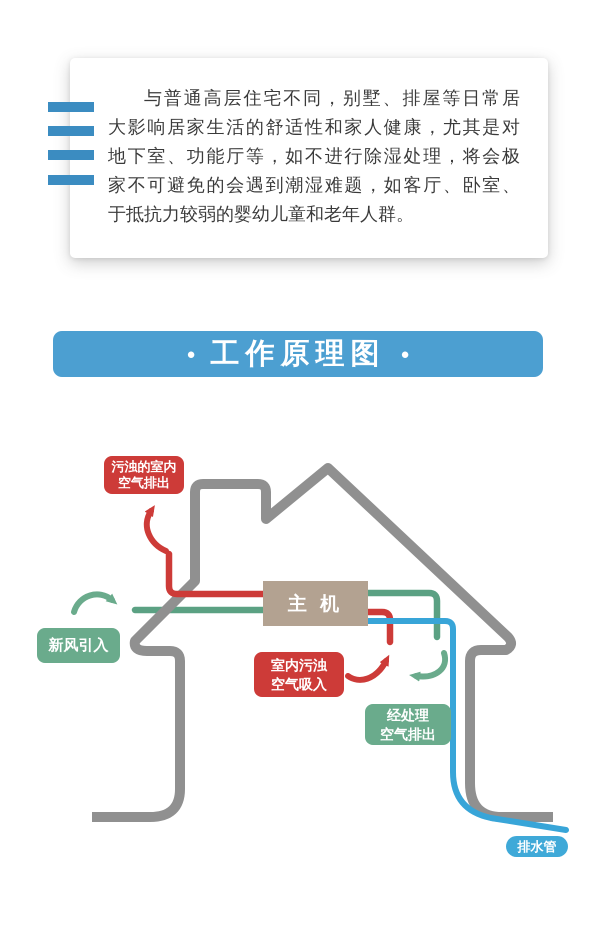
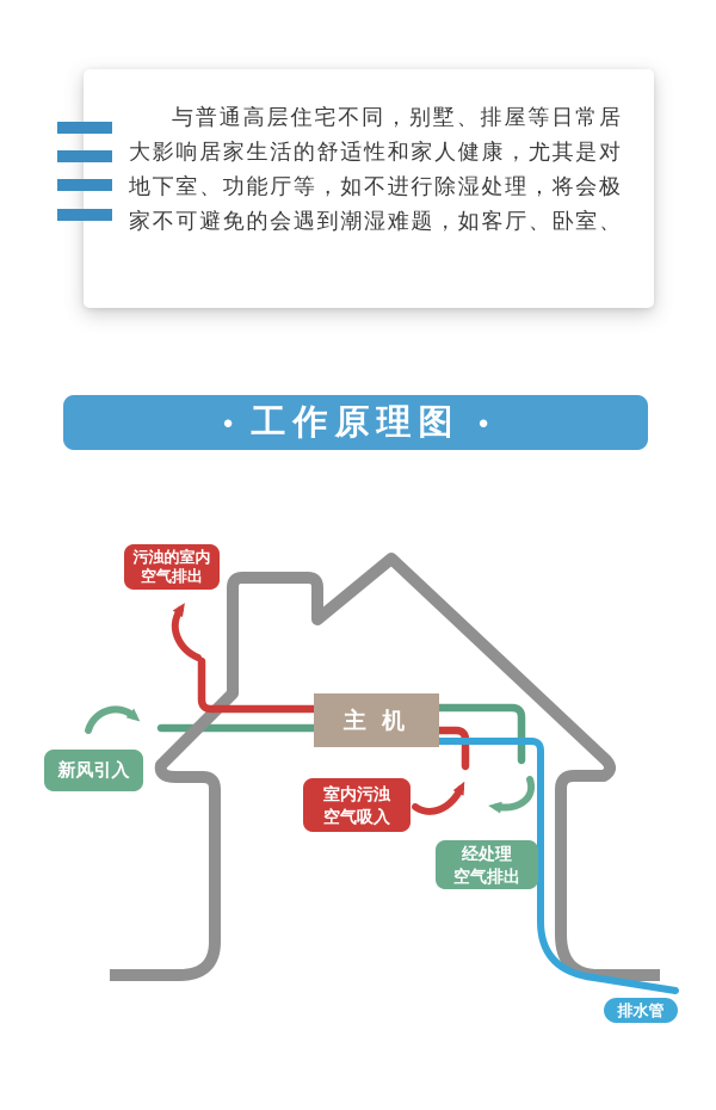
  与普通高层住宅不同，别墅、排屋等日常居
  大影响居家生活的舒适性和家人健康，尤其是对
  地下室、功能厅等，如不进行除湿处理，将会极
  家不可避免的会遇到潮湿难题，如客厅、卧室、
- 于抵抗力较弱的婴幼儿童和老年人群。
  ●
  工作原理图
  ●
  主 机
  污浊的室内
  空气排出
  新风引入
  室内污浊
  空气吸入
  经处理
  空气排出
  排水管
